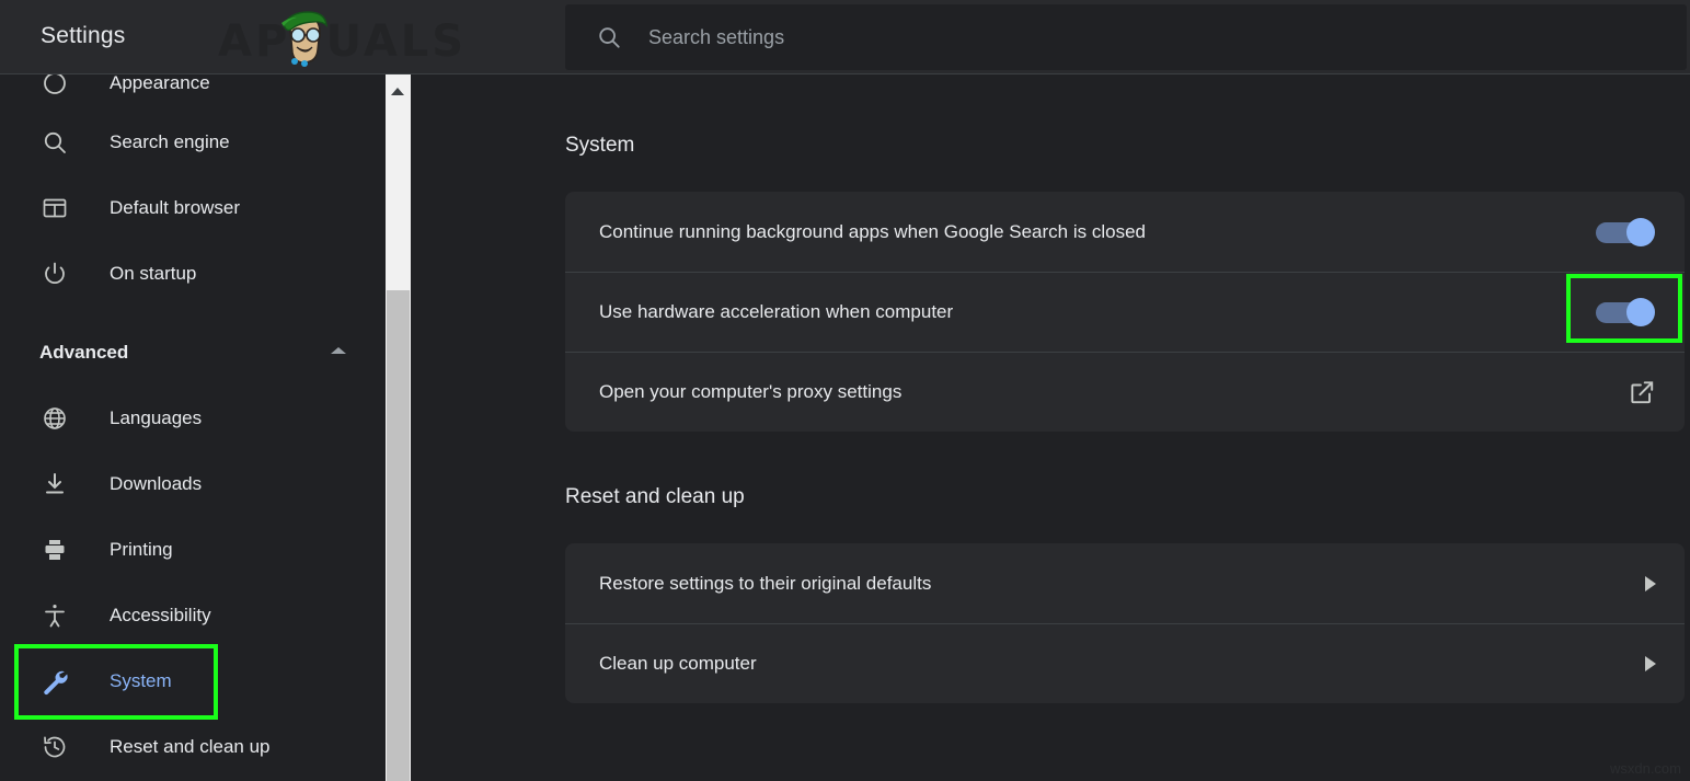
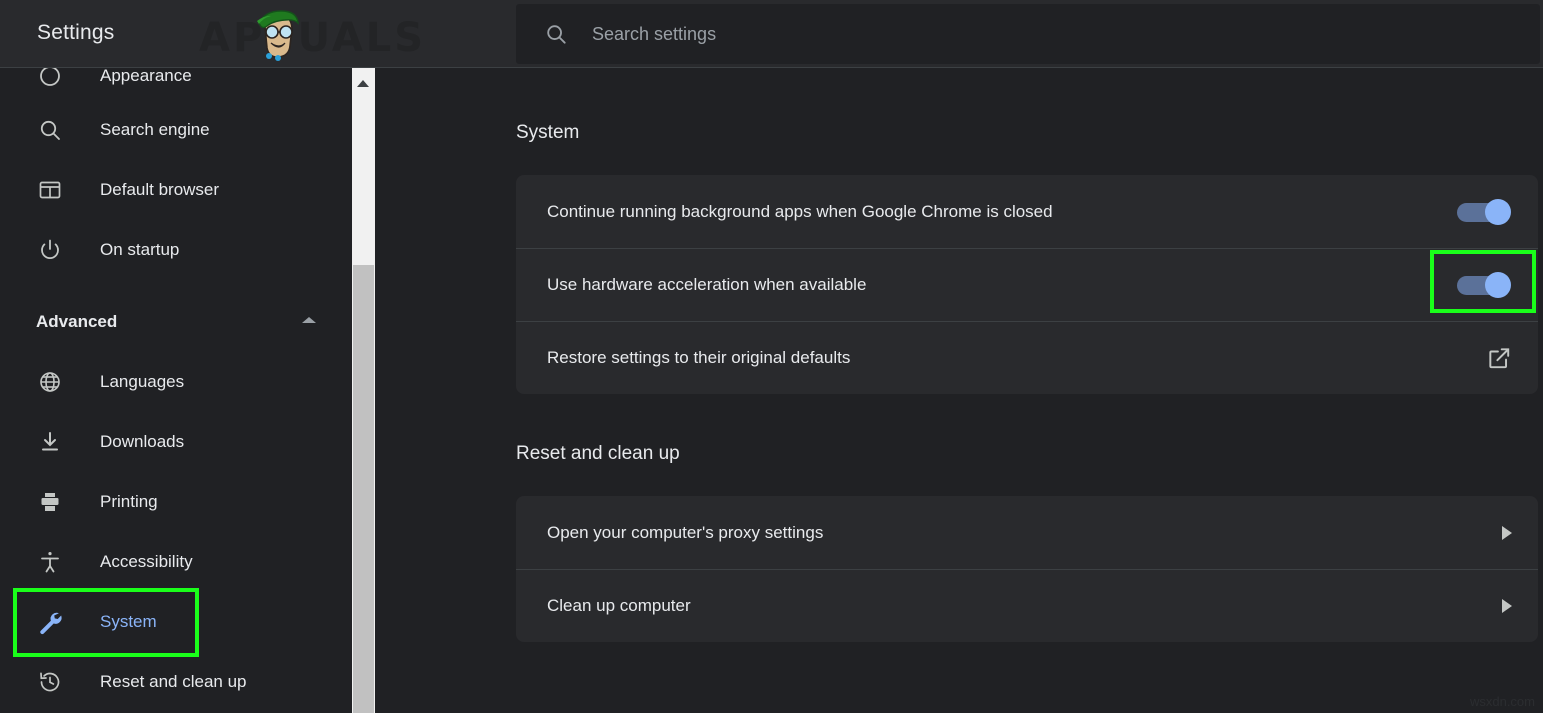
  Settings
  APUALS
  Search settings
  Appearance
  Search engine
  Default browser
  On startup
  Advanced
  Languages
  Downloads
  Printing
  Accessibility
  System
  Reset and clean up
  System
- Continue running background apps when Google Search is closed
+ Continue running background apps when Google Chrome is closed
- Use hardware acceleration when computer
+ Use hardware acceleration when available
- Open your computer's proxy settings
+ Restore settings to their original defaults
  Reset and clean up
- Restore settings to their original defaults
+ Open your computer's proxy settings
  Clean up computer
